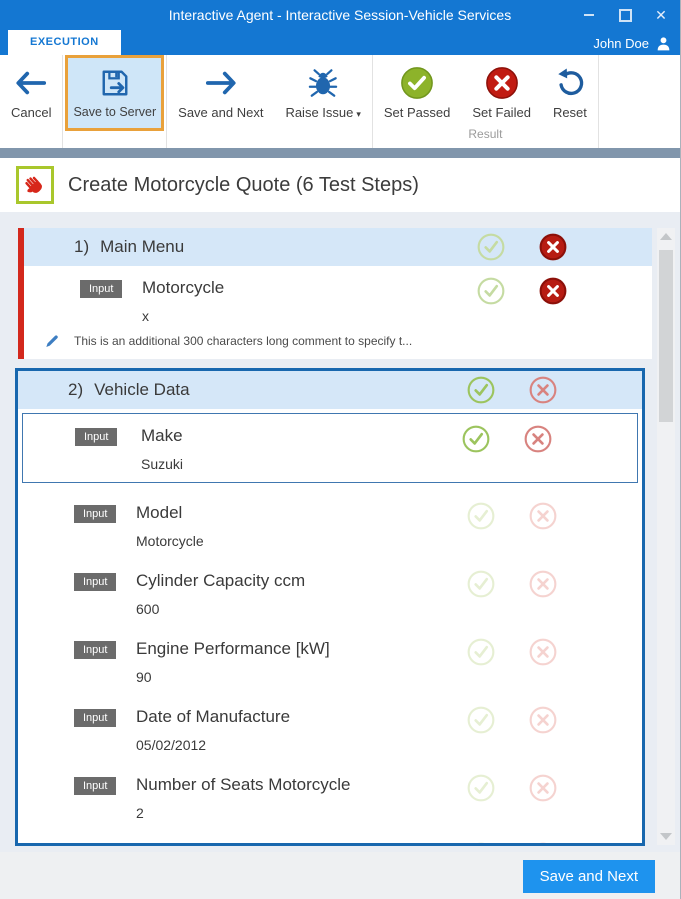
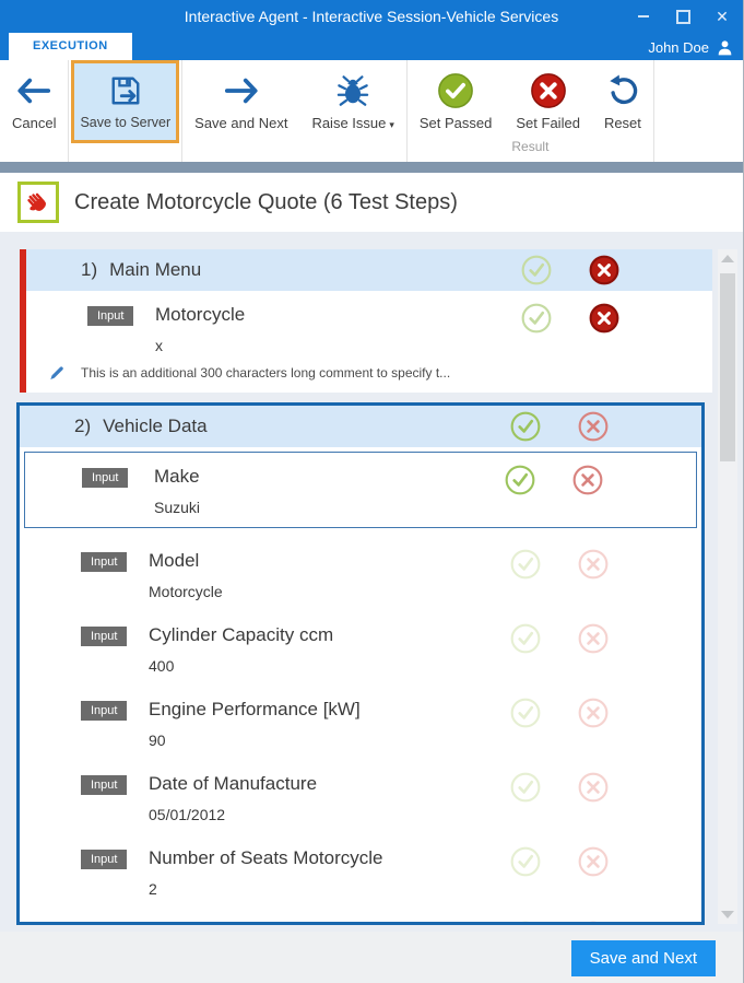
  Interactive Agent - Interactive Session-Vehicle Services
  ✕
  EXECUTION
  John Doe
  Cancel
  Save to Server
  Save and Next
  Raise Issue ▾
  Set Passed
  Set Failed
  Reset
  Result
  Create Motorcycle Quote (6 Test Steps)
  1)
  Main Menu
  Input
  Motorcycle
  x
  This is an additional 300 characters long comment to specify t...
  2)
  Vehicle Data
  Input
  Make
  Suzuki
  Input
  Model
  Motorcycle
  Input
  Cylinder Capacity ccm
- 600
+ 400
  Input
  Engine Performance [kW]
  90
  Input
  Date of Manufacture
- 05/02/2012
+ 05/01/2012
  Input
  Number of Seats Motorcycle
  2
  Save and Next
